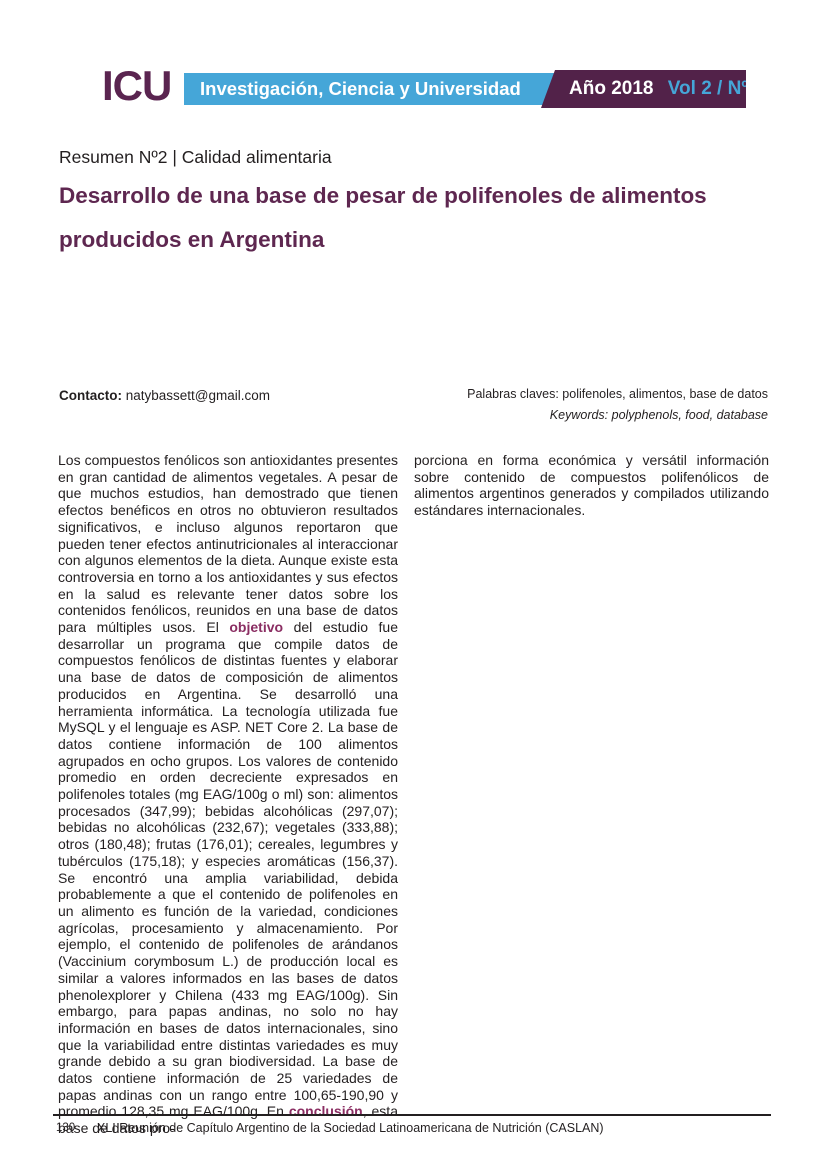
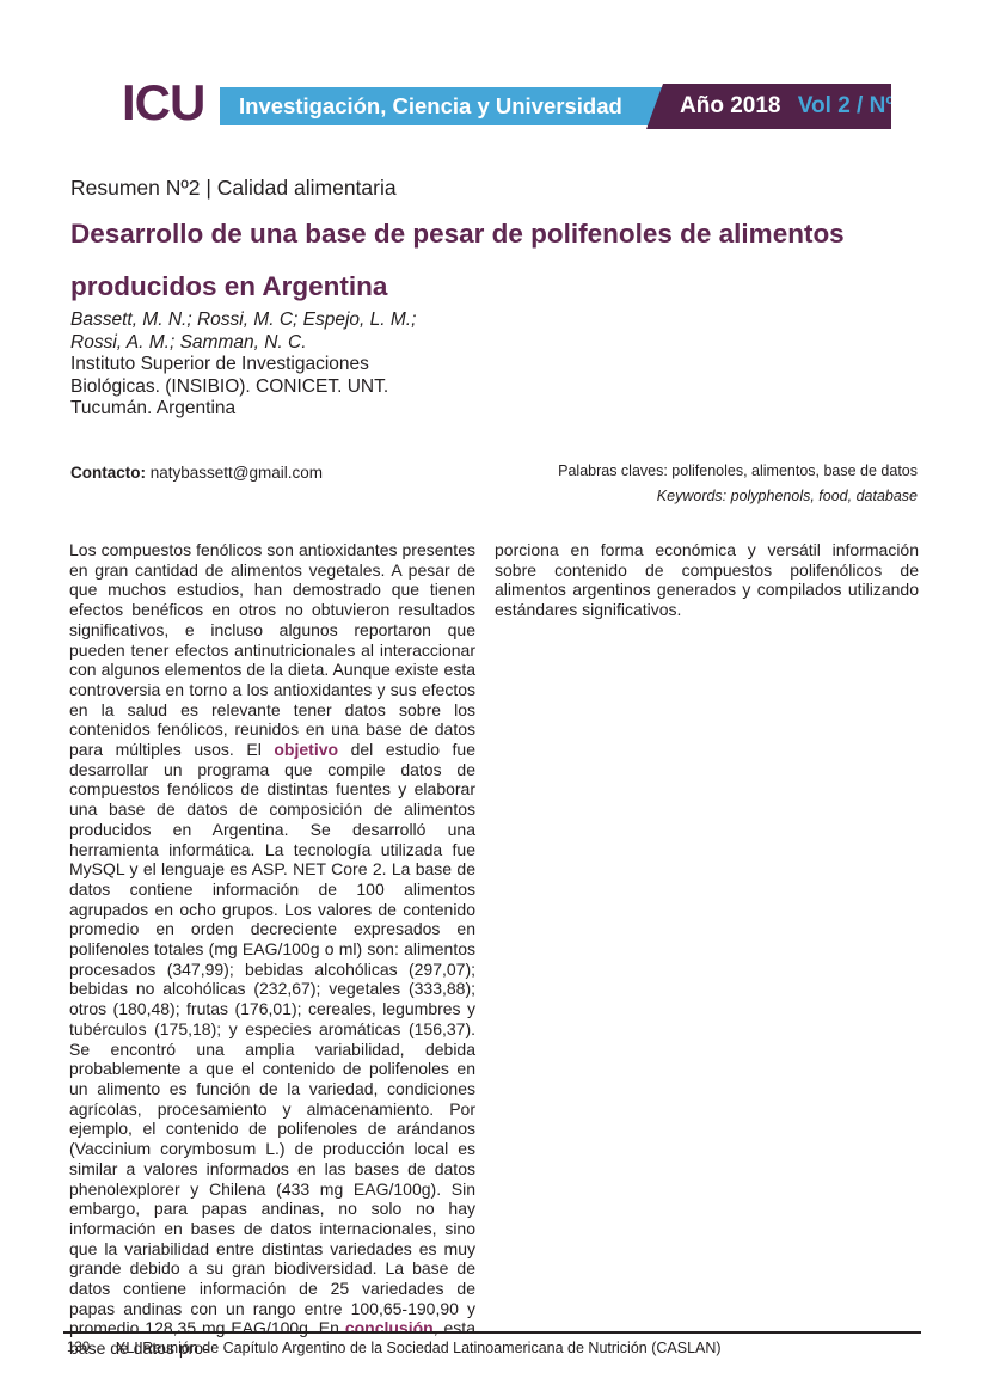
  ICU
  Investigación, Ciencia y Universidad
  Año 2018 Vol 2 / Nº
  Resumen Nº2 | Calidad alimentaria
  Desarrollo de una base de pesar de polifenoles de alimentos producidos en Argentina
+ Bassett, M. N.; Rossi, M. C; Espejo, L. M.;
+ Rossi, A. M.; Samman, N. C.
+ Instituto Superior de Investigaciones
+ Biológicas. (INSIBIO). CONICET. UNT.
+ Tucumán. Argentina
  Contacto: natybassett@gmail.com
  Palabras claves: polifenoles, alimentos, base de datos
  Keywords: polyphenols, food, database
  Los compuestos fenólicos son antioxidantes presentes en gran cantidad de alimentos vegetales. A pesar de que muchos estudios, han demostrado que tienen efectos benéficos en otros no obtuvieron resultados significativos, e incluso algunos reportaron que pueden tener efectos antinutricionales al interaccionar con algunos elementos de la dieta. Aunque existe esta controversia en torno a los antioxidantes y sus efectos en la salud es relevante tener datos sobre los contenidos fenólicos, reunidos en una base de datos para múltiples usos. El objetivo del estudio fue desarrollar un programa que compile datos de compuestos fenólicos de distintas fuentes y elaborar una base de datos de composición de alimentos producidos en Argentina. Se desarrolló una herramienta informática. La tecnología utilizada fue MySQL y el lenguaje es ASP. NET Core 2. La base de datos contiene información de 100 alimentos agrupados en ocho grupos. Los valores de contenido promedio en orden decreciente expresados en polifenoles totales (mg EAG/100g o ml) son: alimentos procesados (347,99); bebidas alcohólicas (297,07); bebidas no alcohólicas (232,67); vegetales (333,88); otros (180,48); frutas (176,01); cereales, legumbres y tubérculos (175,18); y especies aromáticas (156,37). Se encontró una amplia variabilidad, debida probablemente a que el contenido de polifenoles en un alimento es función de la variedad, condiciones agrícolas, procesamiento y almacenamiento. Por ejemplo, el contenido de polifenoles de arándanos (Vaccinium corymbosum L.) de producción local es similar a valores informados en las bases de datos phenolexplorer y Chilena (433 mg EAG/100g). Sin embargo, para papas andinas, no solo no hay información en bases de datos internacionales, sino que la variabilidad entre distintas variedades es muy grande debido a su gran biodiversidad. La base de datos contiene información de 25 variedades de papas andinas con un rango entre 100,65-190,90 y promedio 128,35 mg EAG/100g. En conclusión, esta base de datos pro-
- porciona en forma económica y versátil información sobre contenido de compuestos polifenólicos de alimentos argentinos generados y compilados utilizando estándares internacionales.
+ porciona en forma económica y versátil información sobre contenido de compuestos polifenólicos de alimentos argentinos generados y compilados utilizando estándares significativos.
  130
  XLI Reunión de Capítulo Argentino de la Sociedad Latinoamericana de Nutrición (CASLAN)
